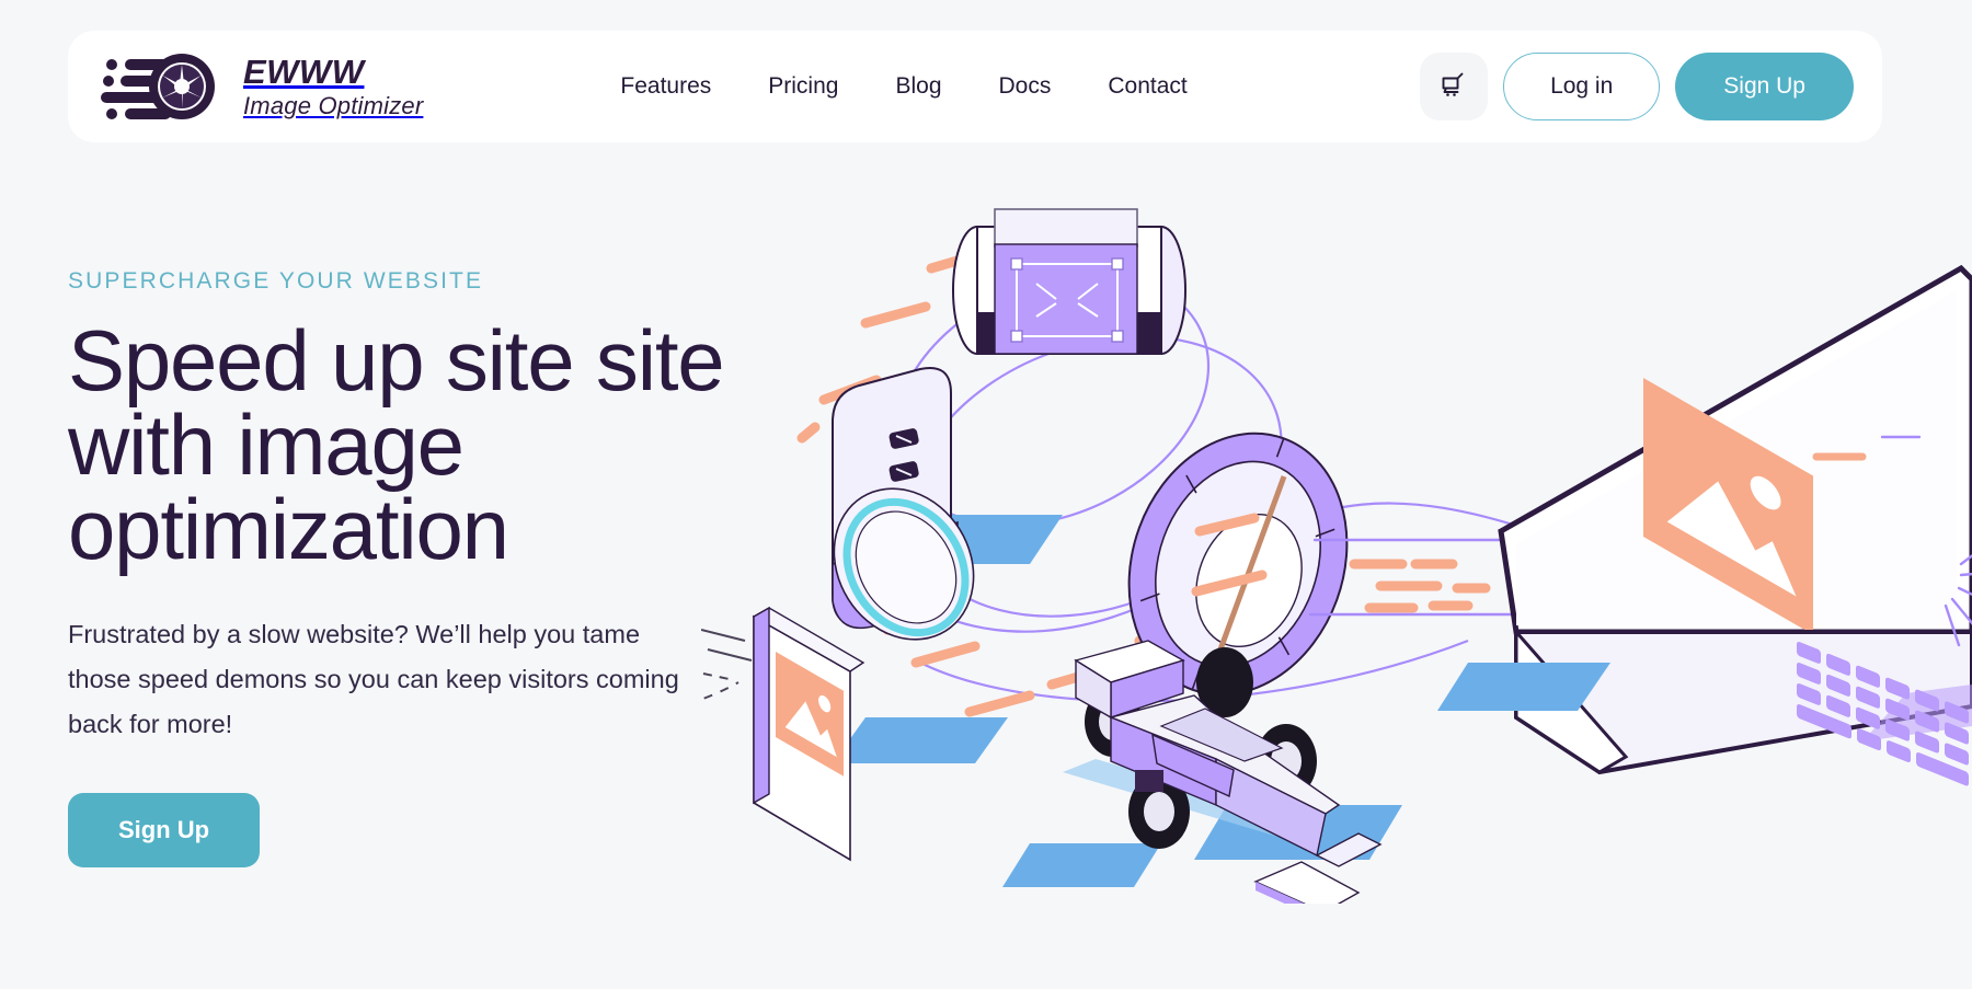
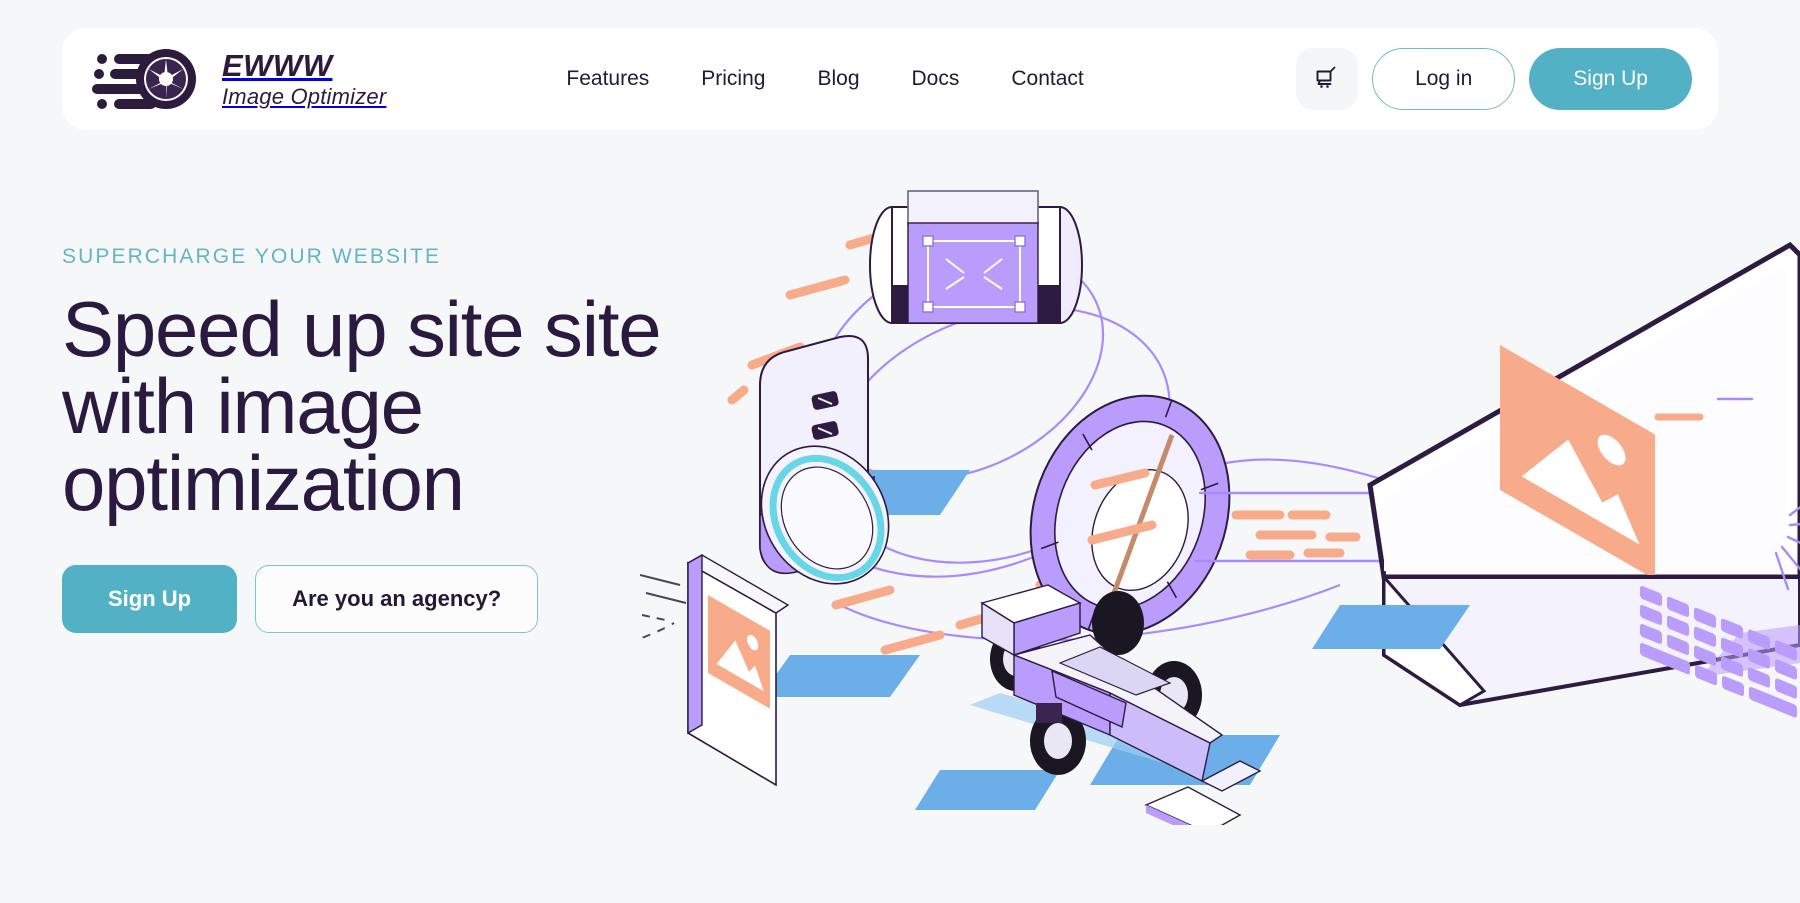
  EWWW
  Image Optimizer
  Features
  Pricing
  Blog
  Docs
  Contact
  Log in
  Sign Up
  SUPERCHARGE YOUR WEBSITE
  Speed up site site with image optimization
- Frustrated by a slow website? We’ll help you tame those speed demons so you can keep visitors coming back for more!
  Sign Up
+ Are you an agency?
